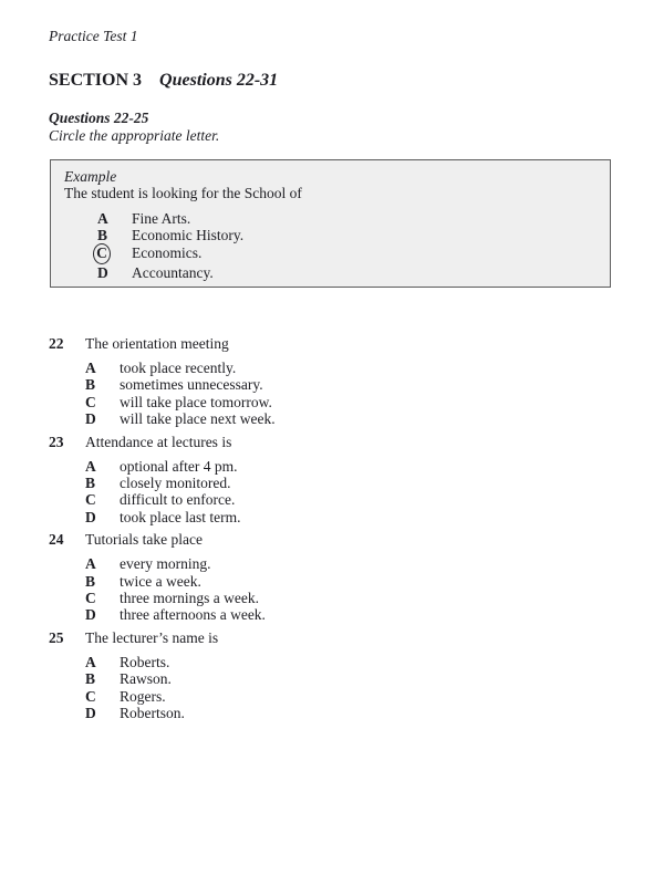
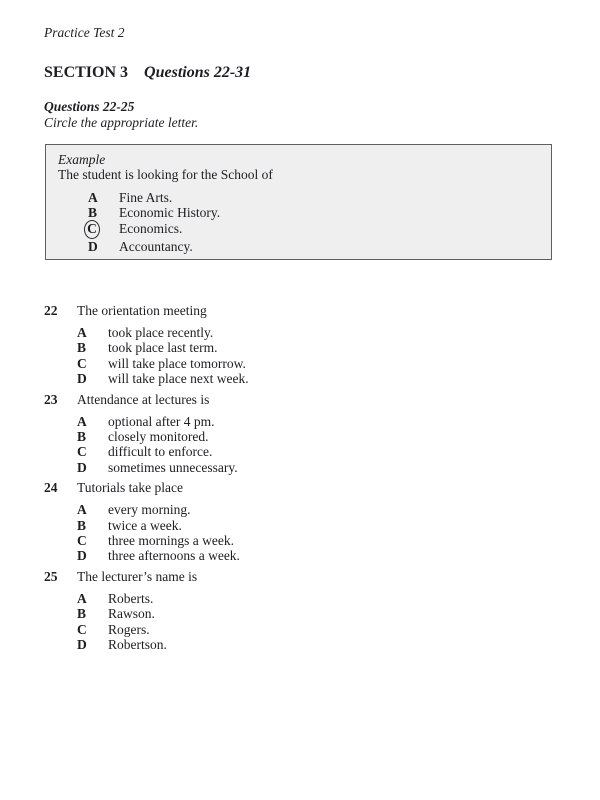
- Practice Test 1
+ Practice Test 2
  SECTION 3 Questions 22-31
  Questions 22-25
  Circle the appropriate letter.
  Example
  The student is looking for the School of
  A
  Fine Arts.
  B
  Economic History.
  C
  Economics.
  D
  Accountancy.
  22
  The orientation meeting
  A
  took place recently.
  B
- sometimes unnecessary.
+ took place last term.
  C
  will take place tomorrow.
  D
  will take place next week.
  23
  Attendance at lectures is
  A
  optional after 4 pm.
  B
  closely monitored.
  C
  difficult to enforce.
  D
- took place last term.
+ sometimes unnecessary.
  24
  Tutorials take place
  A
  every morning.
  B
  twice a week.
  C
  three mornings a week.
  D
  three afternoons a week.
  25
  The lecturer’s name is
  A
  Roberts.
  B
  Rawson.
  C
  Rogers.
  D
  Robertson.
